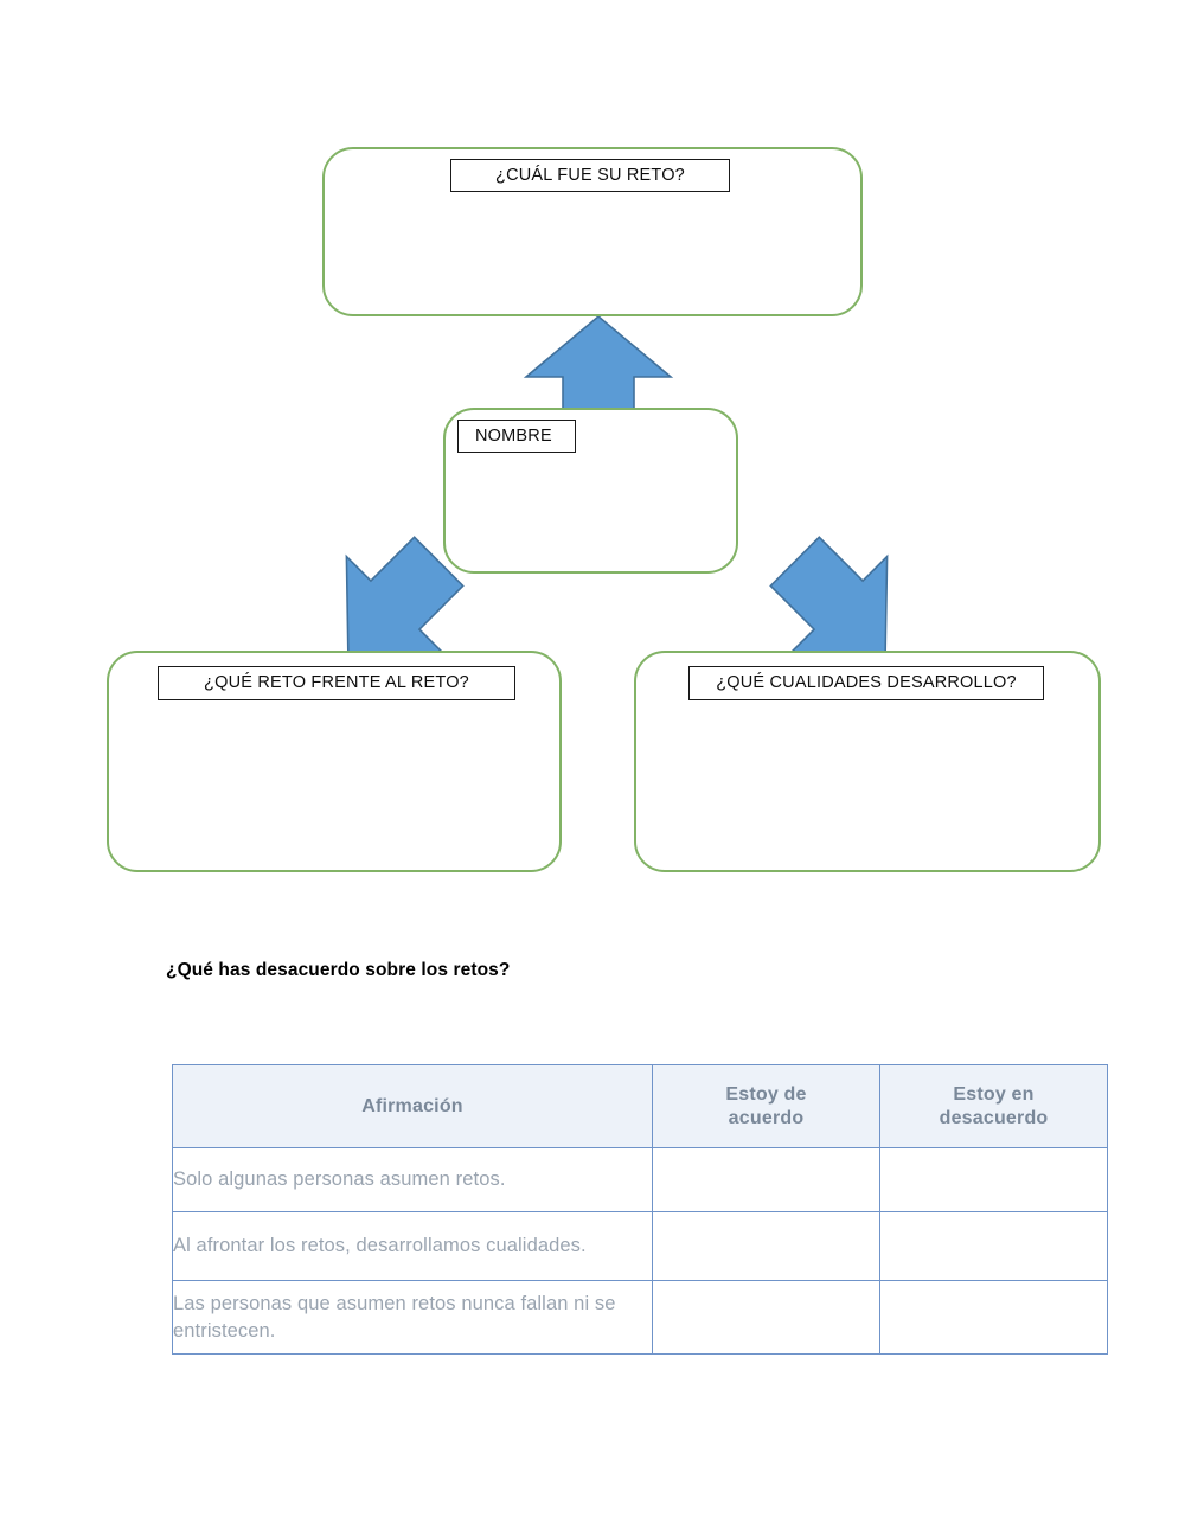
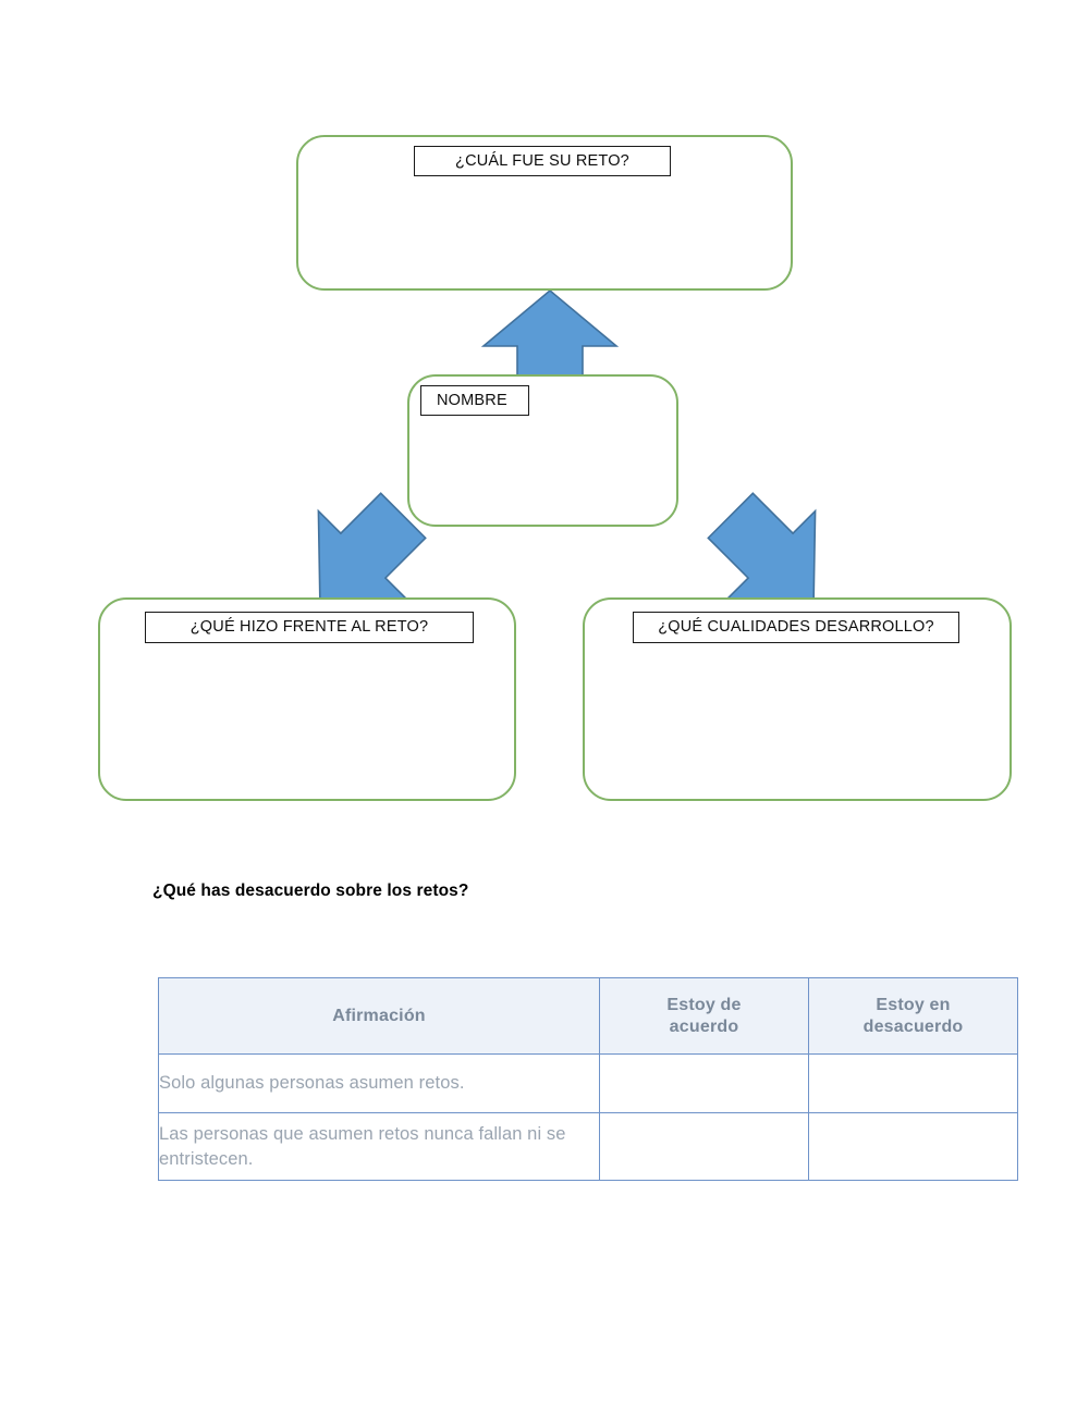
  ¿CUÁL FUE SU RETO?
  NOMBRE
- ¿QUÉ RETO FRENTE AL RETO?
+ ¿QUÉ HIZO FRENTE AL RETO?
  ¿QUÉ CUALIDADES DESARROLLO?
  ¿Qué has desacuerdo sobre los retos?
  Afirmación	Estoy de acuerdo	Estoy en desacuerdo
  Solo algunas personas asumen retos.
- Al afrontar los retos, desarrollamos cualidades.
  Las personas que asumen retos nunca fallan ni se entristecen.
